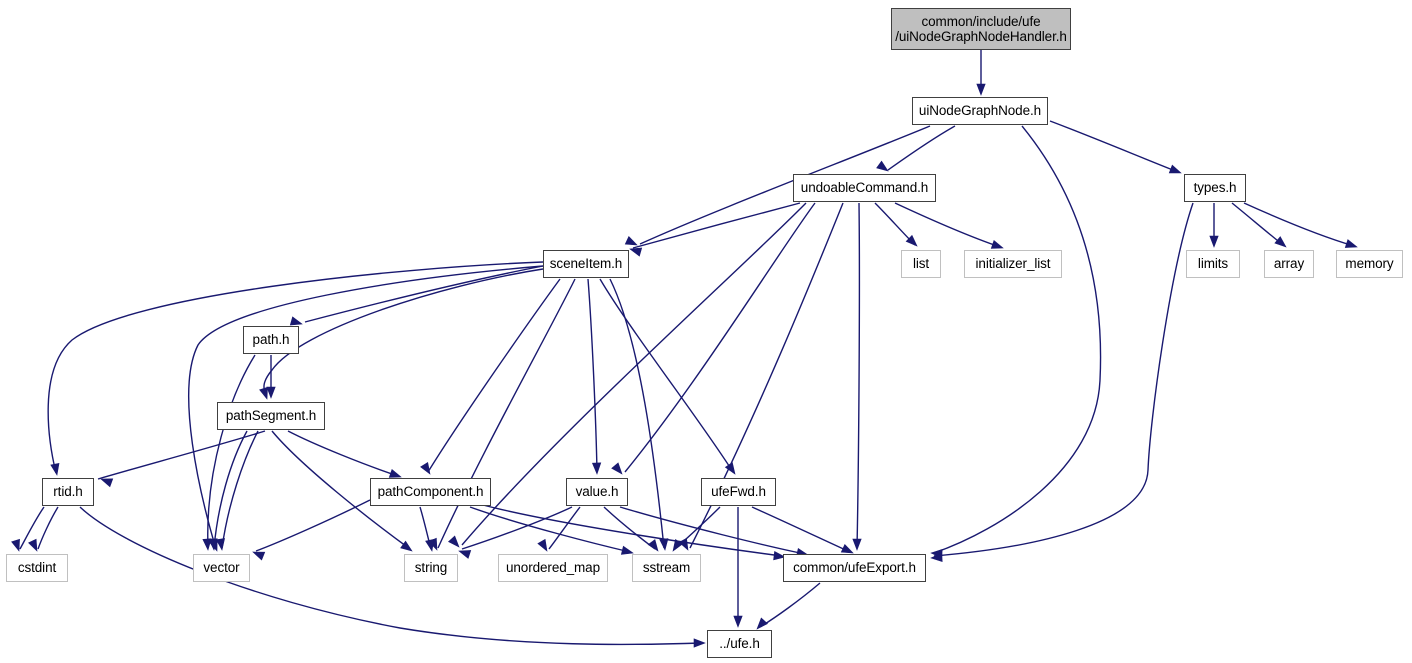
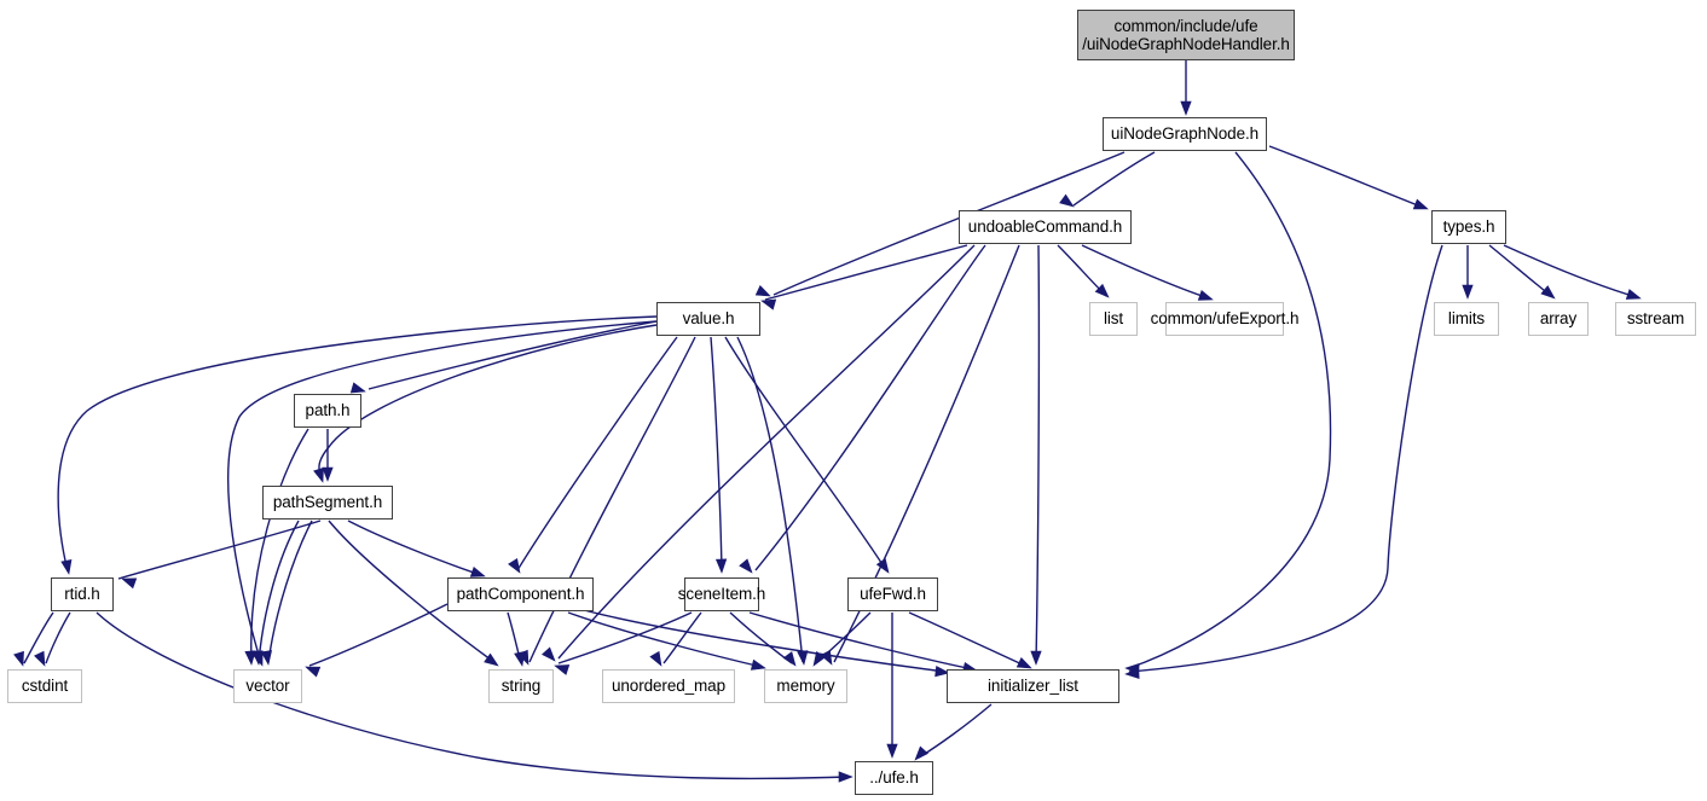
  common/include/ufe
  /uiNodeGraphNodeHandler.h
  uiNodeGraphNode.h
  undoableCommand.h
  types.h
- sceneItem.h
+ value.h
  list
- initializer_list
+ common/ufeExport.h
  limits
  array
- memory
+ sstream
  path.h
  pathSegment.h
  rtid.h
  pathComponent.h
- value.h
+ sceneItem.h
  ufeFwd.h
  cstdint
  vector
  string
  unordered_map
- sstream
+ memory
- common/ufeExport.h
+ initializer_list
  ../ufe.h
